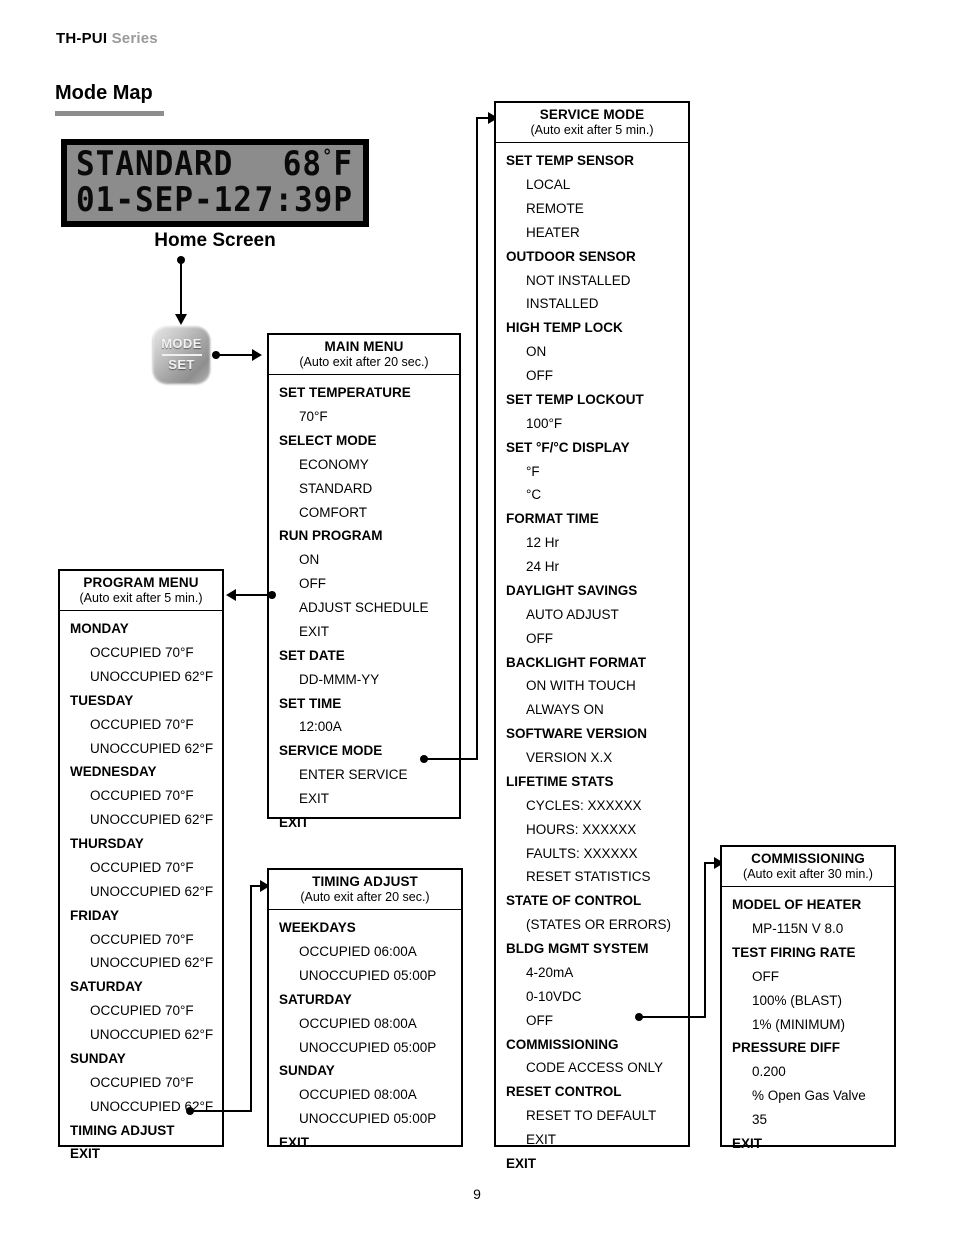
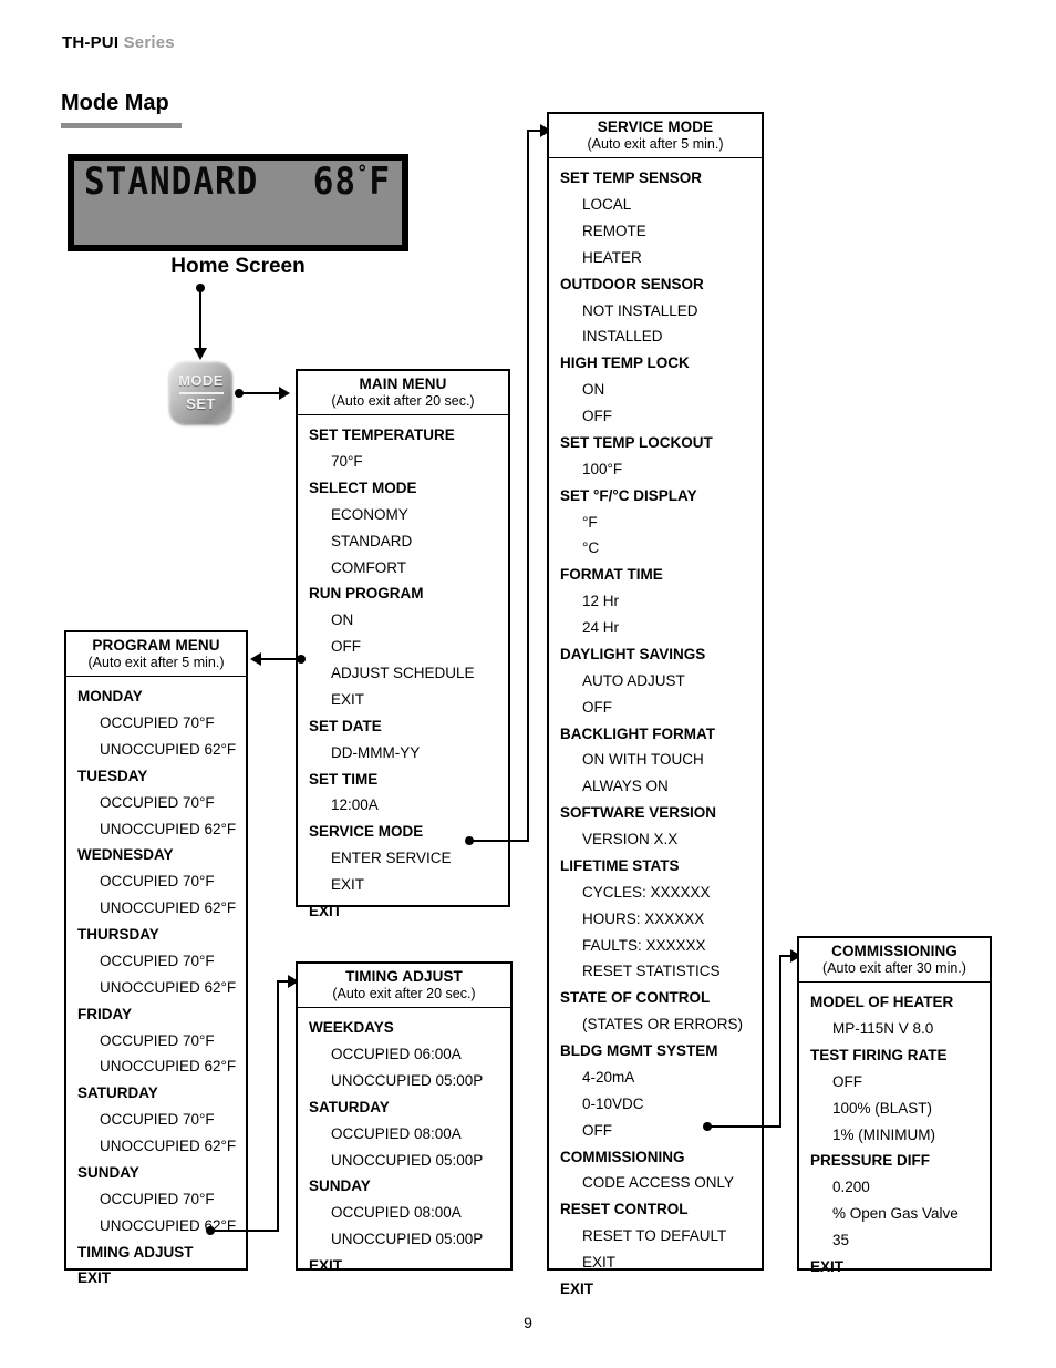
  TH-PUI Series
  Mode Map
  STANDARD
  68°F
- 01-SEP-12
- 7:39P
  Home Screen
  MODE
  SET
  MAIN MENU
  (Auto exit after 20 sec.)
  SET TEMPERATURE
  70°F
  SELECT MODE
  ECONOMY
  STANDARD
  COMFORT
  RUN PROGRAM
  ON
  OFF
  ADJUST SCHEDULE
  EXIT
  SET DATE
  DD-MMM-YY
  SET TIME
  12:00A
  SERVICE MODE
  ENTER SERVICE
  EXIT
  EXIT
  SERVICE MODE
  (Auto exit after 5 min.)
  SET TEMP SENSOR
  LOCAL
  REMOTE
  HEATER
  OUTDOOR SENSOR
  NOT INSTALLED
  INSTALLED
  HIGH TEMP LOCK
  ON
  OFF
  SET TEMP LOCKOUT
  100°F
  SET °F/°C DISPLAY
  °F
  °C
  FORMAT TIME
  12 Hr
  24 Hr
  DAYLIGHT SAVINGS
  AUTO ADJUST
  OFF
  BACKLIGHT FORMAT
  ON WITH TOUCH
  ALWAYS ON
  SOFTWARE VERSION
  VERSION X.X
  LIFETIME STATS
  CYCLES: XXXXXX
  HOURS: XXXXXX
  FAULTS: XXXXXX
  RESET STATISTICS
  STATE OF CONTROL
  (STATES OR ERRORS)
  BLDG MGMT SYSTEM
  4-20mA
  0-10VDC
  OFF
  COMMISSIONING
  CODE ACCESS ONLY
  RESET CONTROL
  RESET TO DEFAULT
  EXIT
  EXIT
  PROGRAM MENU
  (Auto exit after 5 min.)
  MONDAY
  OCCUPIED 70°F
  UNOCCUPIED 62°F
  TUESDAY
  OCCUPIED 70°F
  UNOCCUPIED 62°F
  WEDNESDAY
  OCCUPIED 70°F
  UNOCCUPIED 62°F
  THURSDAY
  OCCUPIED 70°F
  UNOCCUPIED 62°F
  FRIDAY
  OCCUPIED 70°F
  UNOCCUPIED 62°F
  SATURDAY
  OCCUPIED 70°F
  UNOCCUPIED 62°F
  SUNDAY
  OCCUPIED 70°F
  UNOCCUPIED2°F
  TIMING ADJUST
  EXIT
  TIMING ADJUST
  (Auto exit after 20 sec.)
  WEEKDAYS
  OCCUPIED 06:00A
  UNOCCUPIED 05:00P
  SATURDAY
  OCCUPIED 08:00A
  UNOCCUPIED 05:00P
  SUNDAY
  OCCUPIED 08:00A
  UNOCCUPIED 05:00P
  EXIT
  COMMISSIONING
  (Auto exit after 30 min.)
  MODEL OF HEATER
  MP-115N V 8.0
  TEST FIRING RATE
  OFF
  100% (BLAST)
  1% (MINIMUM)
  PRESSURE DIFF
  0.200
  % Open Gas Valve
  35
  EXIT
  9
